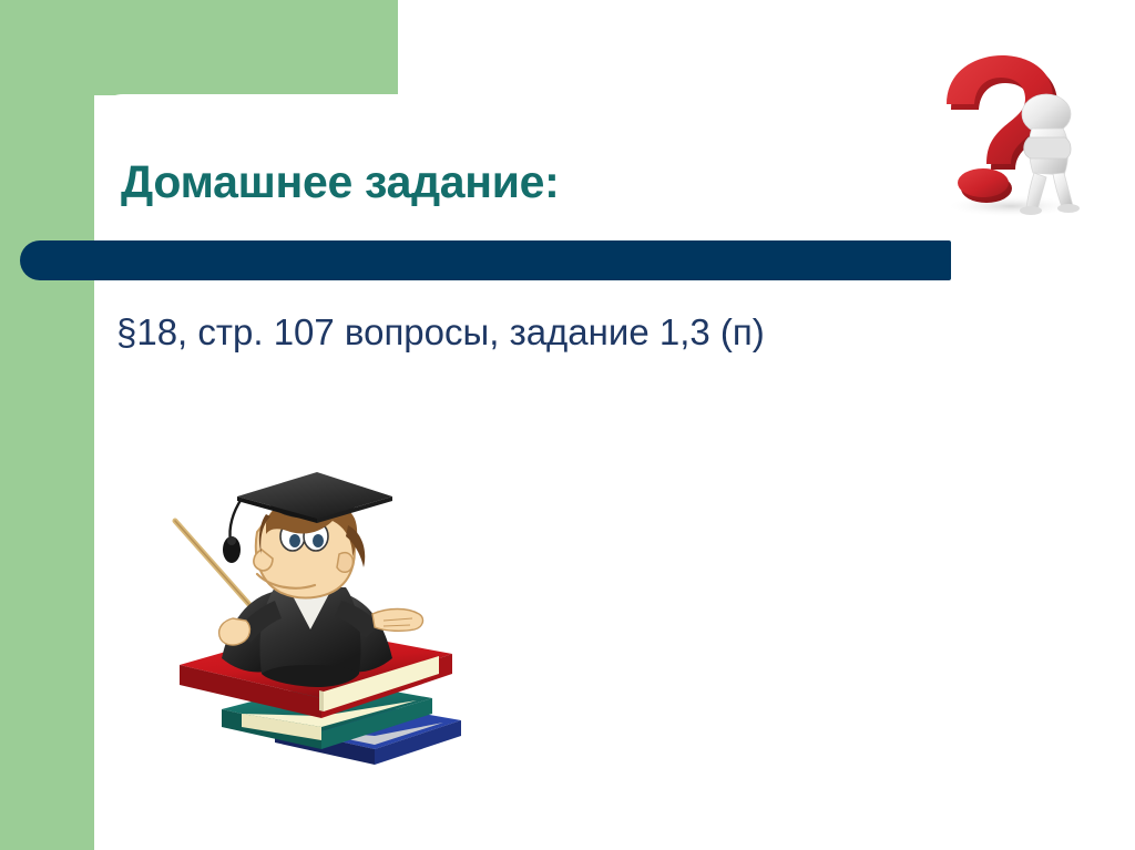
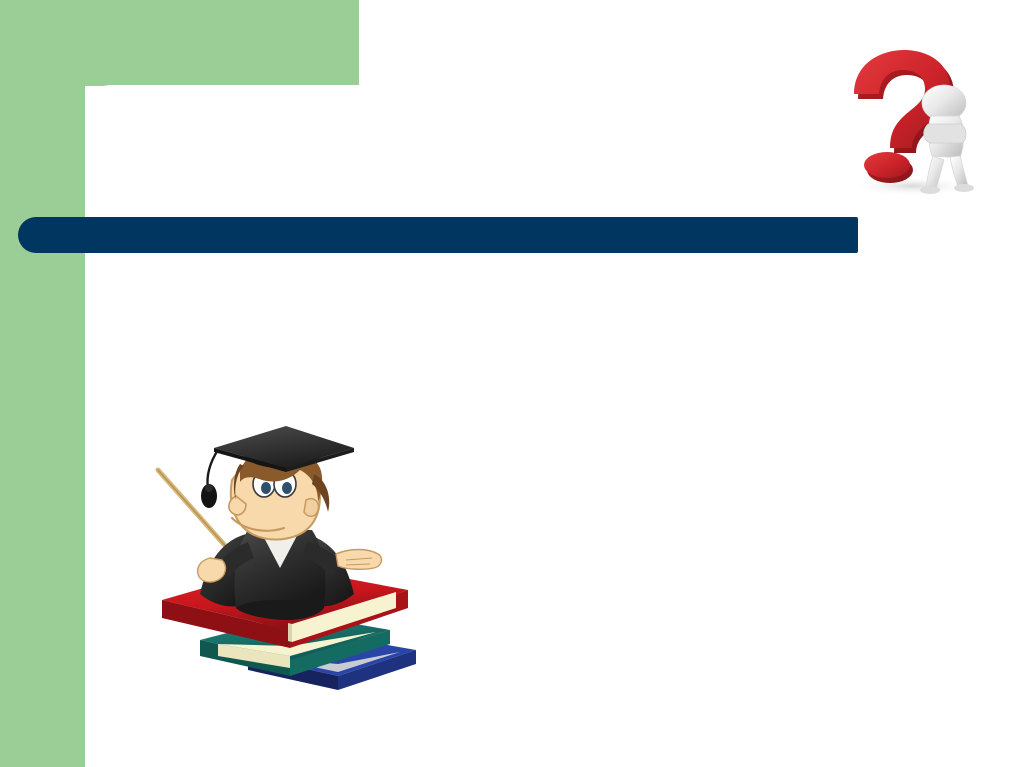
- Домашнее задание:
- §18, стр. 107 вопросы, задание 1,3 (п)
